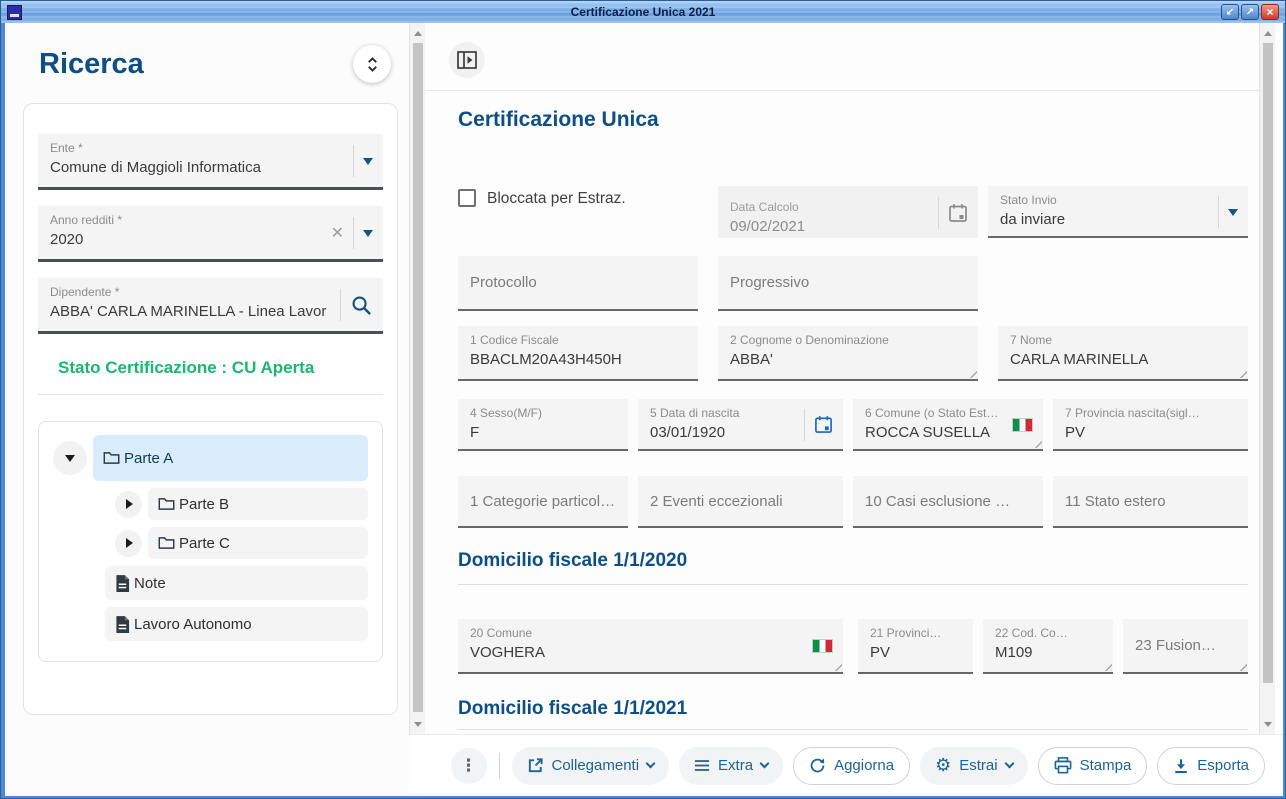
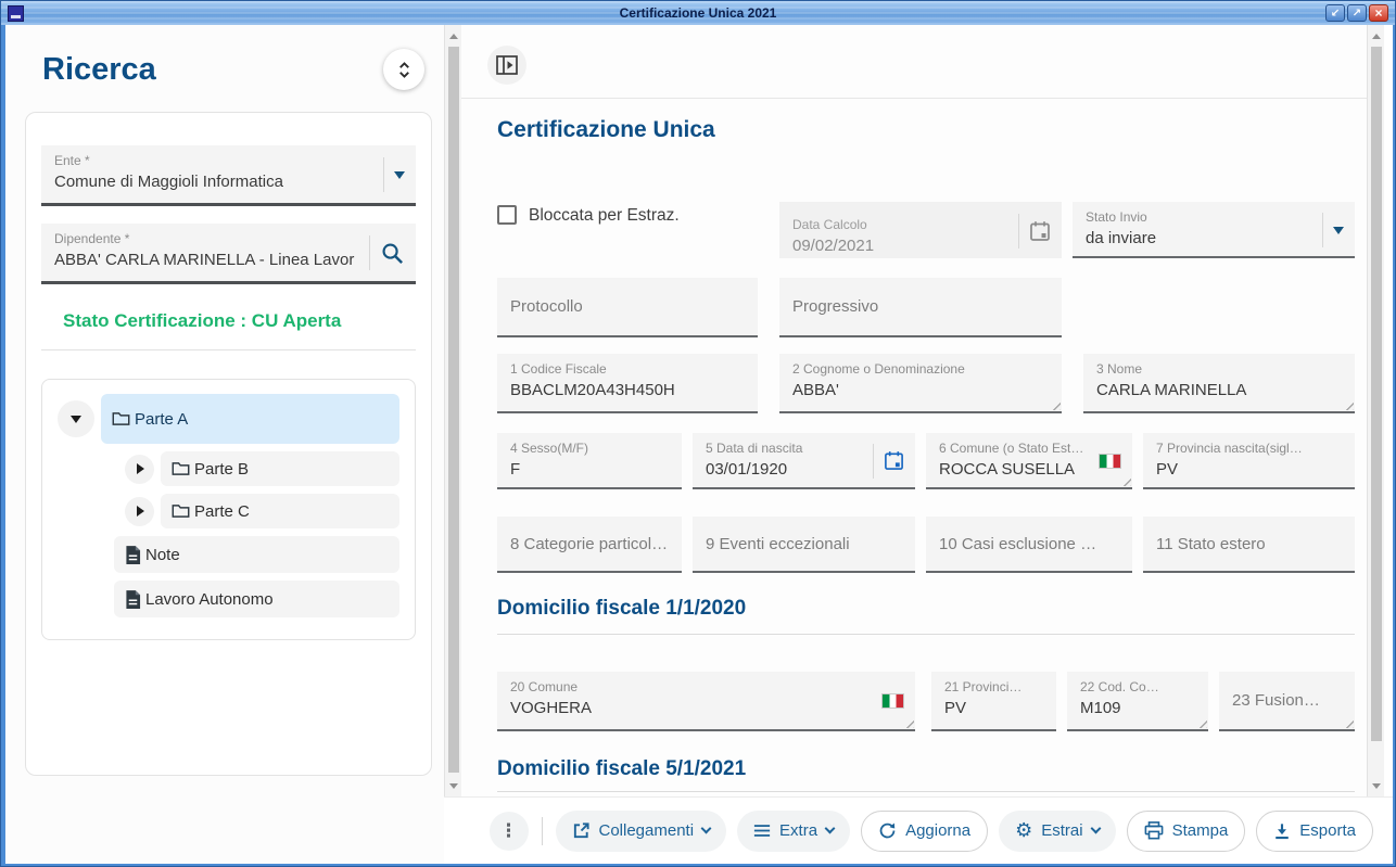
  Certificazione Unica 2021
  ↙
  ↗
  ×
  Ricerca
  Ente *
  Comune di Maggioli Informatica
- Anno redditi *
- 2020
- ✕
  Dipendente *
  ABBA' CARLA MARINELLA - Linea Lavor
  Stato Certificazione : CU Aperta
  Parte A
  Parte B
  Parte C
  Note
  Lavoro Autonomo
  Certificazione Unica
  Bloccata per Estraz.
  Data Calcolo
  09/02/2021
  Stato Invio
  da inviare
  Protocollo
  Progressivo
  1 Codice Fiscale
  BBACLM20A43H450H
  2 Cognome o Denominazione
  ABBA'
- 7 Nome
+ 3 Nome
  CARLA MARINELLA
  4 Sesso(M/F)
  F
  5 Data di nascita
  03/01/1920
  6 Comune (o Stato Est…
  ROCCA SUSELLA
  7 Provincia nascita(sigl…
  PV
- 1 Categorie particol…
+ 8 Categorie particol…
- 2 Eventi eccezionali
+ 9 Eventi eccezionali
  10 Casi esclusione …
  11 Stato estero
  Domicilio fiscale 1/1/2020
  20 Comune
  VOGHERA
  21 Provinci…
  PV
  22 Cod. Co…
  M109
  23 Fusion…
- Domicilio fiscale 1/1/2021
+ Domicilio fiscale 5/1/2021
  ⋮
  Collegamenti
  Extra
  Aggiorna
  ⚙
  Estrai
  Stampa
  Esporta
